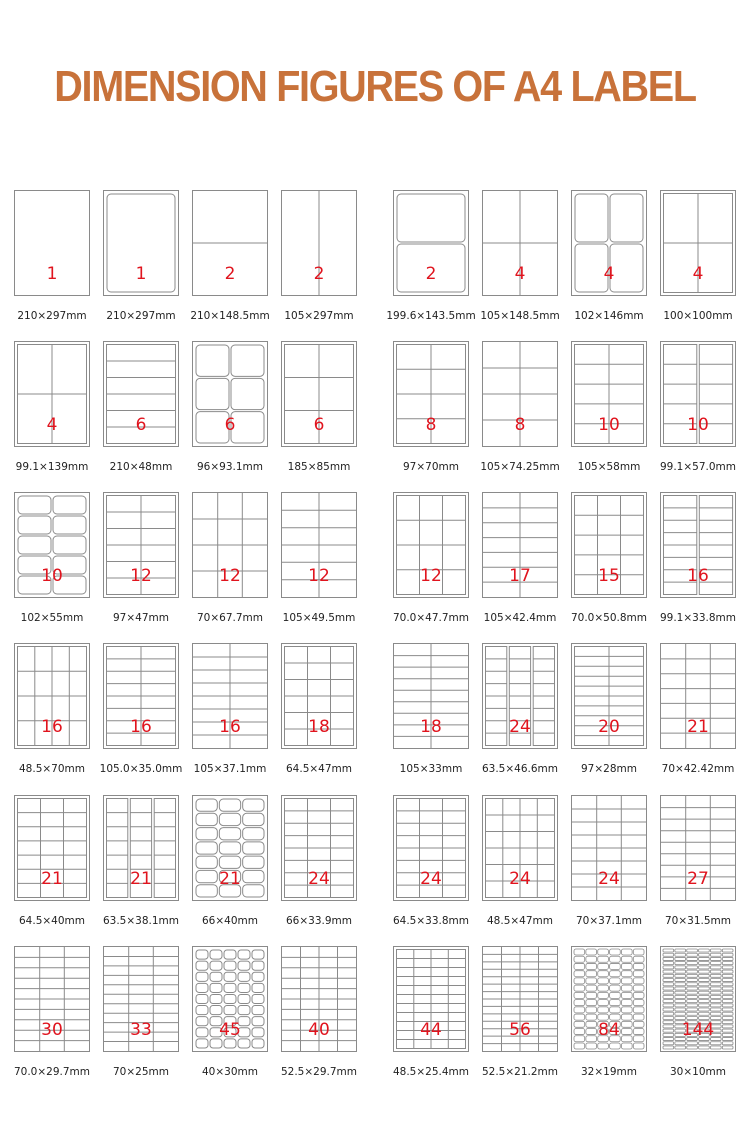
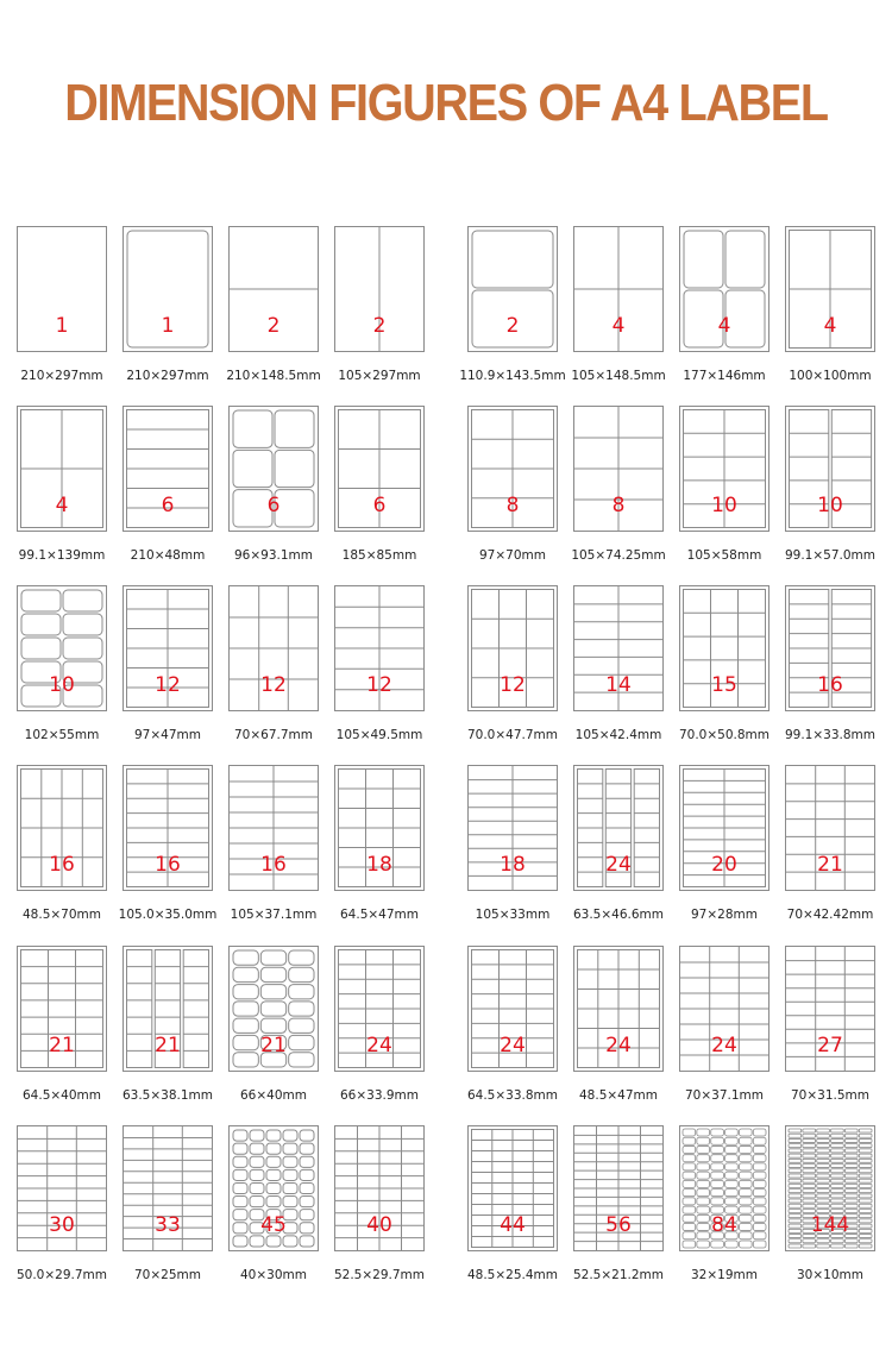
  DIMENSION FIGURES OF A4 LABEL
  1
  210×297mm
  1
  210×297mm
  2
  210×148.5mm
  2
  105×297mm
  2
- 199.6×143.5mm
+ 110.9×143.5mm
  4
  105×148.5mm
  4
- 102×146mm
+ 177×146mm
  4
  100×100mm
  4
  99.1×139mm
  6
  210×48mm
  6
  96×93.1mm
  6
  185×85mm
  8
  97×70mm
  8
  105×74.25mm
  10
  105×58mm
  10
  99.1×57.0mm
  10
  102×55mm
  12
  97×47mm
  12
  70×67.7mm
  12
  105×49.5mm
  12
  70.0×47.7mm
- 17
+ 14
  105×42.4mm
  15
  70.0×50.8mm
  16
  99.1×33.8mm
  16
  48.5×70mm
  16
  105.0×35.0mm
  16
  105×37.1mm
  18
  64.5×47mm
  18
  105×33mm
  24
  63.5×46.6mm
  20
  97×28mm
  21
  70×42.42mm
  21
  64.5×40mm
  21
  63.5×38.1mm
  21
  66×40mm
  24
  66×33.9mm
  24
  64.5×33.8mm
  24
  48.5×47mm
  24
  70×37.1mm
  27
  70×31.5mm
  30
- 70.0×29.7mm
+ 50.0×29.7mm
  33
  70×25mm
  45
  40×30mm
  40
  52.5×29.7mm
  44
  48.5×25.4mm
  56
  52.5×21.2mm
  84
  32×19mm
  144
  30×10mm
